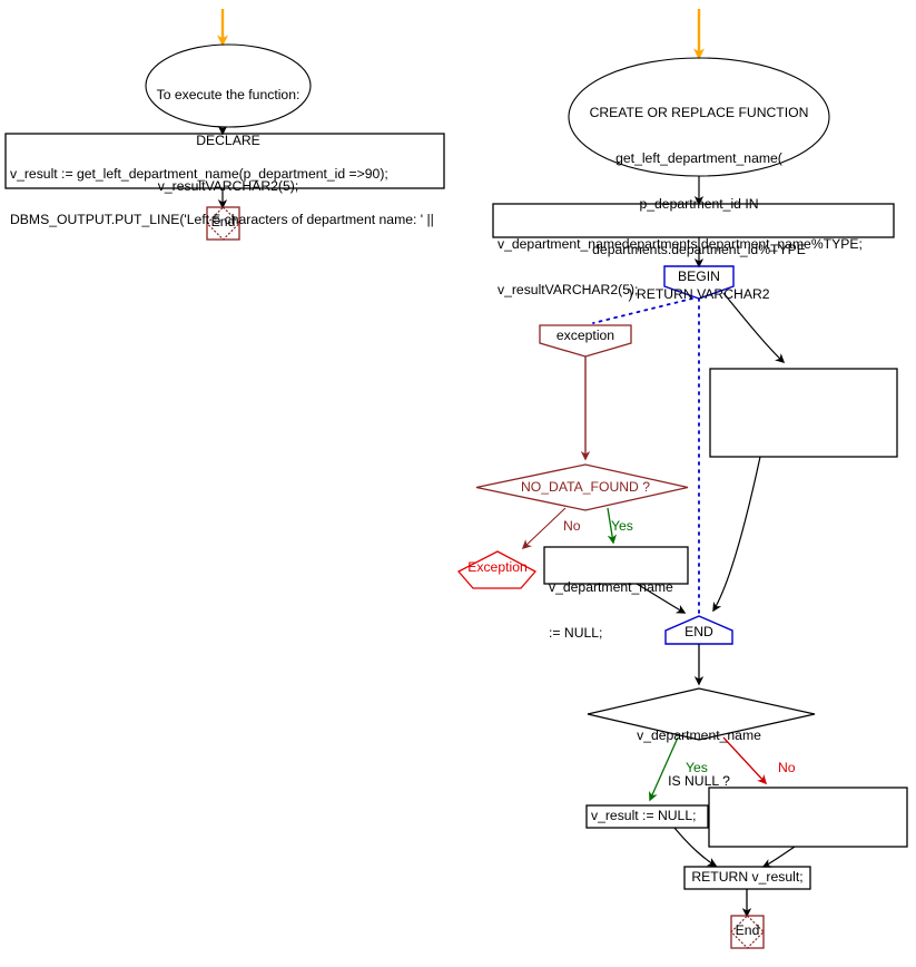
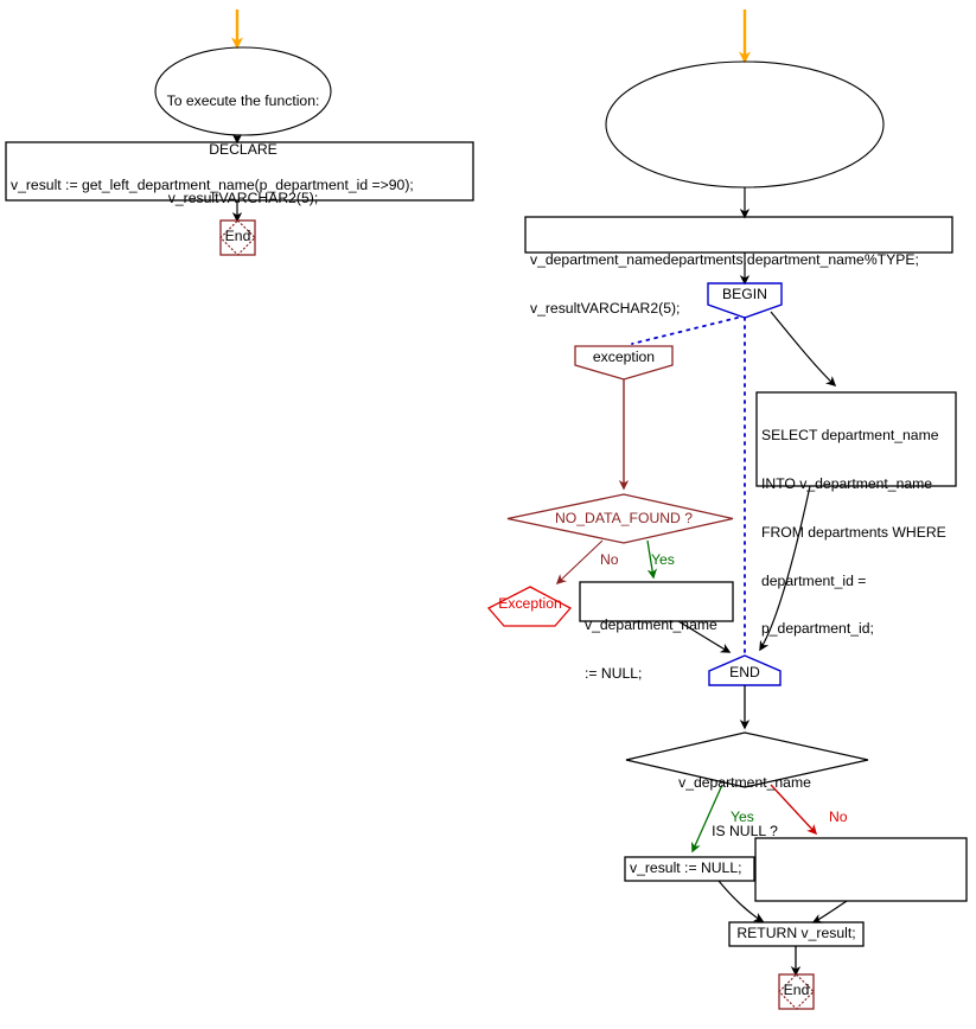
  To execute the function:
  DECLARE
  v_resultVARCHAR2(5);
  v_result := get_left_department_name(p_department_id =>90);
- DBMS_OUTPUT.PUT_LINE('Left 5 characters of department name: ' ||
  End
- CREATE OR REPLACE FUNCTION
- get_left_department_name(
- p_department_id IN
- departments.department_id%TYPE
- ) RETURN VARCHAR2
  v_department_namedepartments.department_name%TYPE;
  v_resultVARCHAR2(5);
  BEGIN
  exception
+ SELECT department_name
+ INTO v_department_name
+ FROM departments WHERE
+ department_id =
+ p_department_id;
  NO_DATA_FOUND ?
  No
  Yes
  Exception
  v_department_name
  := NULL;
  END
  v_department_name
  IS NULL ?
  Yes
  No
  v_result := NULL;
  RETURN v_result;
  End
